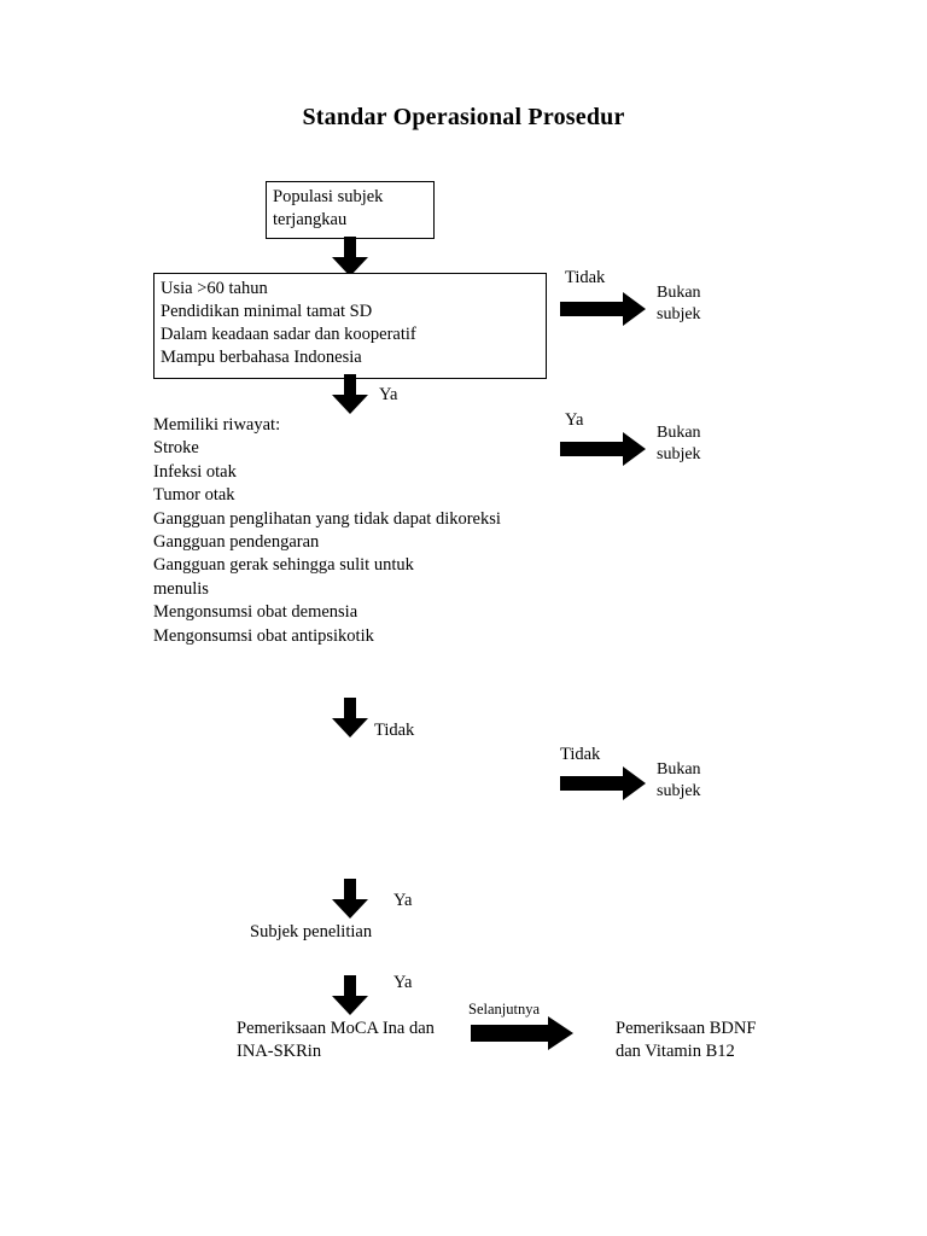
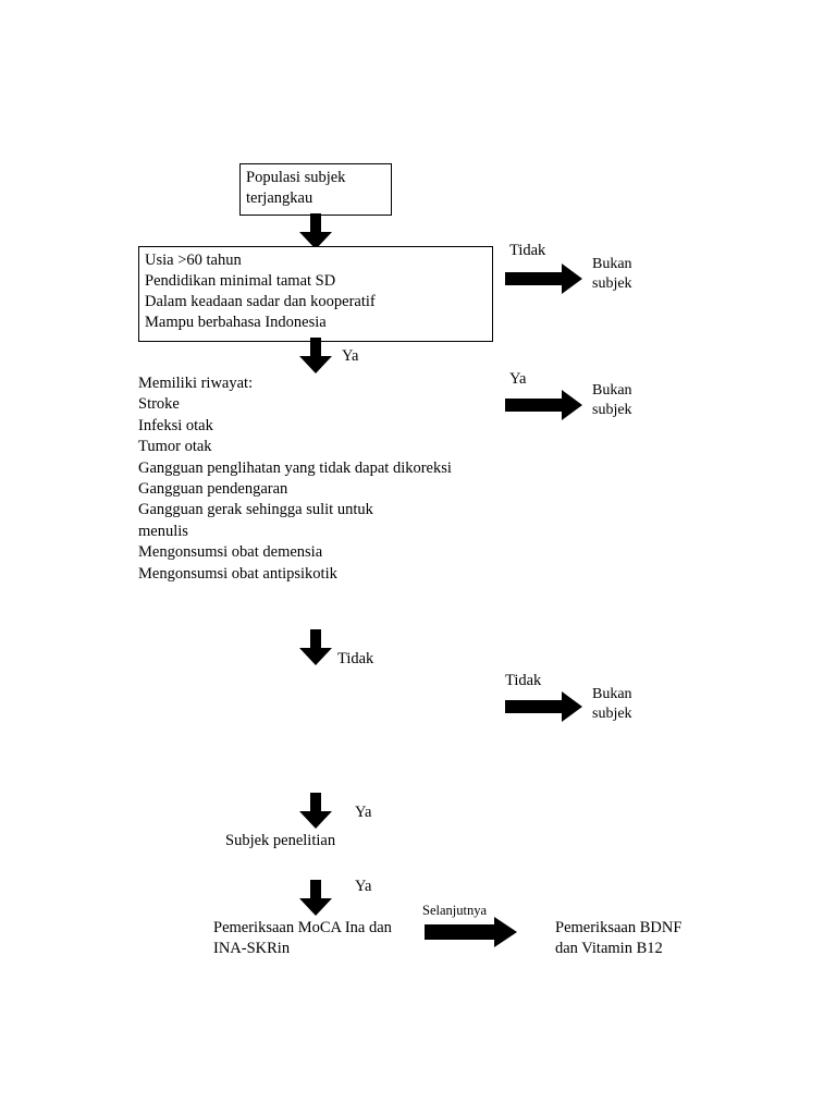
- Standar Operasional Prosedur
  Populasi subjek
  terjangkau
  Usia >60 tahun
  Pendidikan minimal tamat SD
  Dalam keadaan sadar dan kooperatif
  Mampu berbahasa Indonesia
  Tidak
  Bukan
  subjek
  Ya
  Memiliki riwayat:
  Stroke
  Infeksi otak
  Tumor otak
  Gangguan penglihatan yang tidak dapat dikoreksi
  Gangguan pendengaran
  Gangguan gerak sehingga sulit untuk
  menulis
  Mengonsumsi obat demensia
  Mengonsumsi obat antipsikotik
  Ya
  Bukan
  subjek
  Tidak
  Tidak
  Bukan
  subjek
  Ya
  Subjek penelitian
  Ya
  Pemeriksaan MoCA Ina dan
  INA-SKRin
  Selanjutnya
  Pemeriksaan BDNF
  dan Vitamin B12
